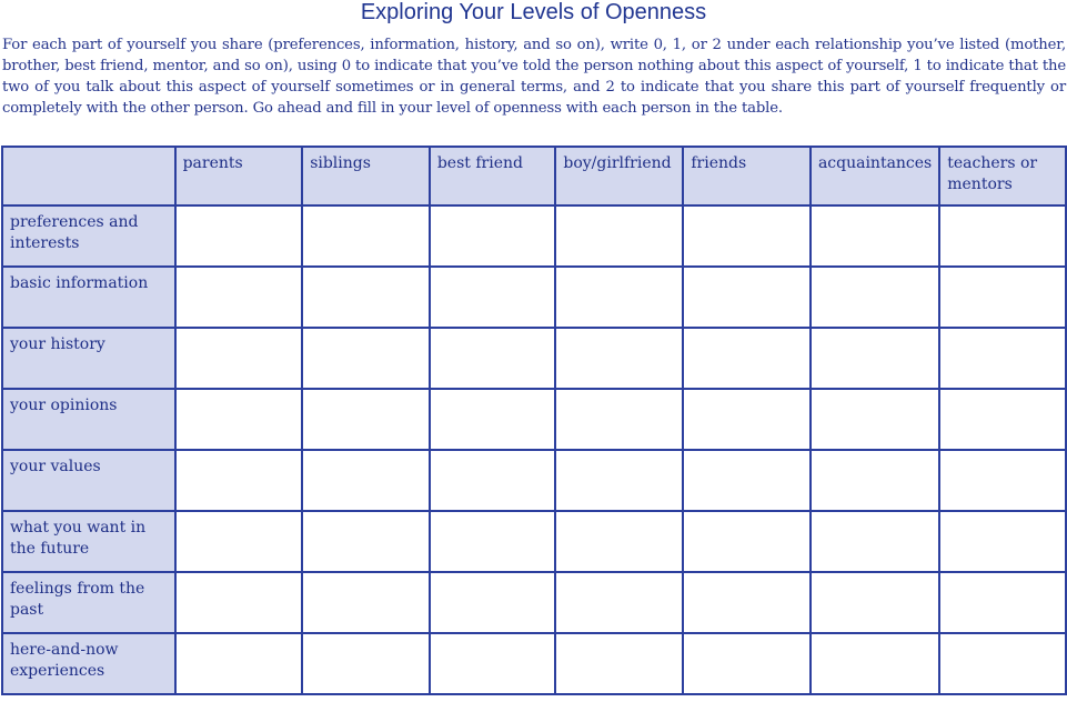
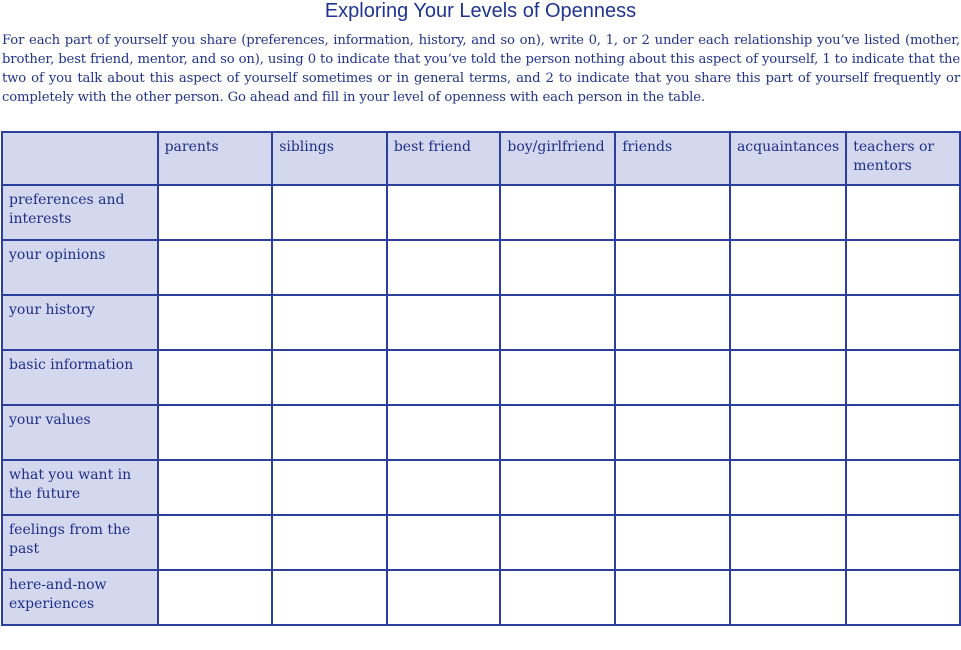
  Exploring Your Levels of Openness
  For each part of yourself you share (preferences, information, history, and so on), write 0, 1, or 2 under each relationship you’ve listed (mother, brother, best friend, mentor, and so on), using 0 to indicate that you’ve told the person nothing about this aspect of yourself, 1 to indicate that the two of you talk about this aspect of yourself sometimes or in general terms, and 2 to indicate that you share this part of yourself frequently or completely with the other person. Go ahead and fill in your level of openness with each person in the table.
  	parents	siblings	best friend	boy/girlfriend	friends	acquaintances	teachers or mentors
  preferences and interests
- basic information
+ your opinions
  your history
- your opinions
+ basic information
  your values
  what you want in the future
  feelings from the past
  here-and-now experiences
